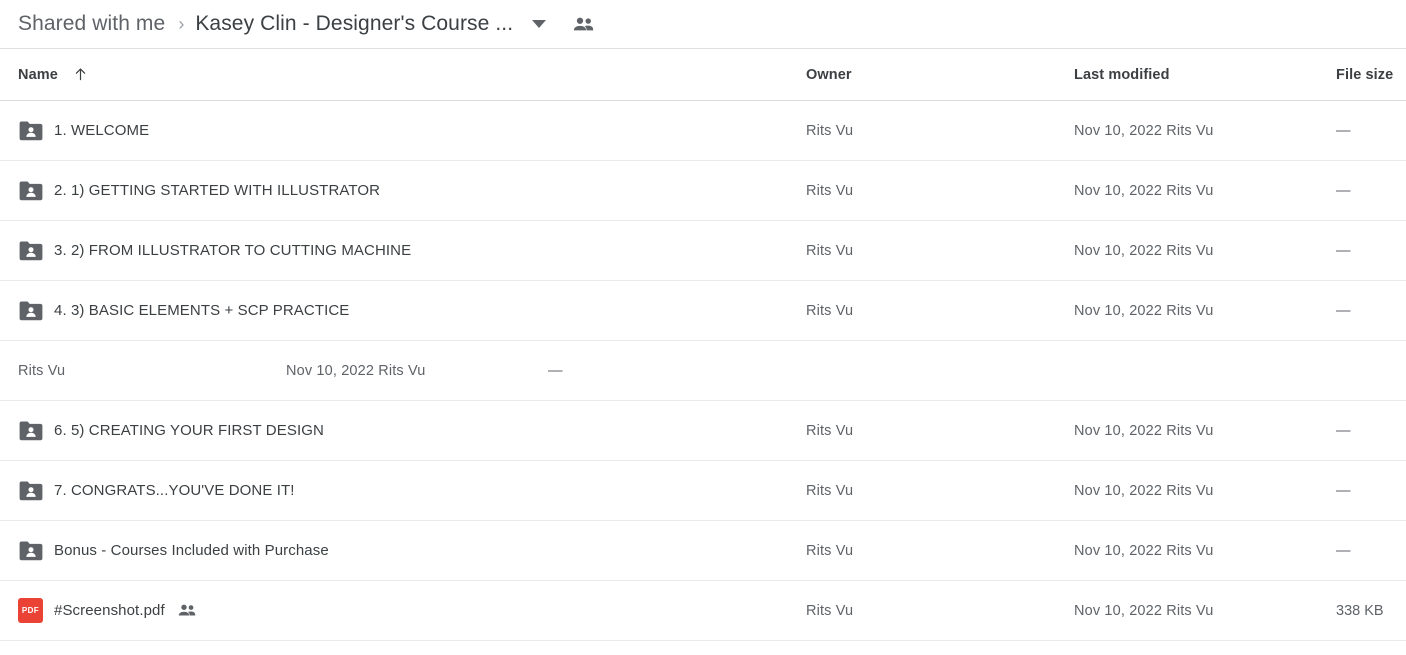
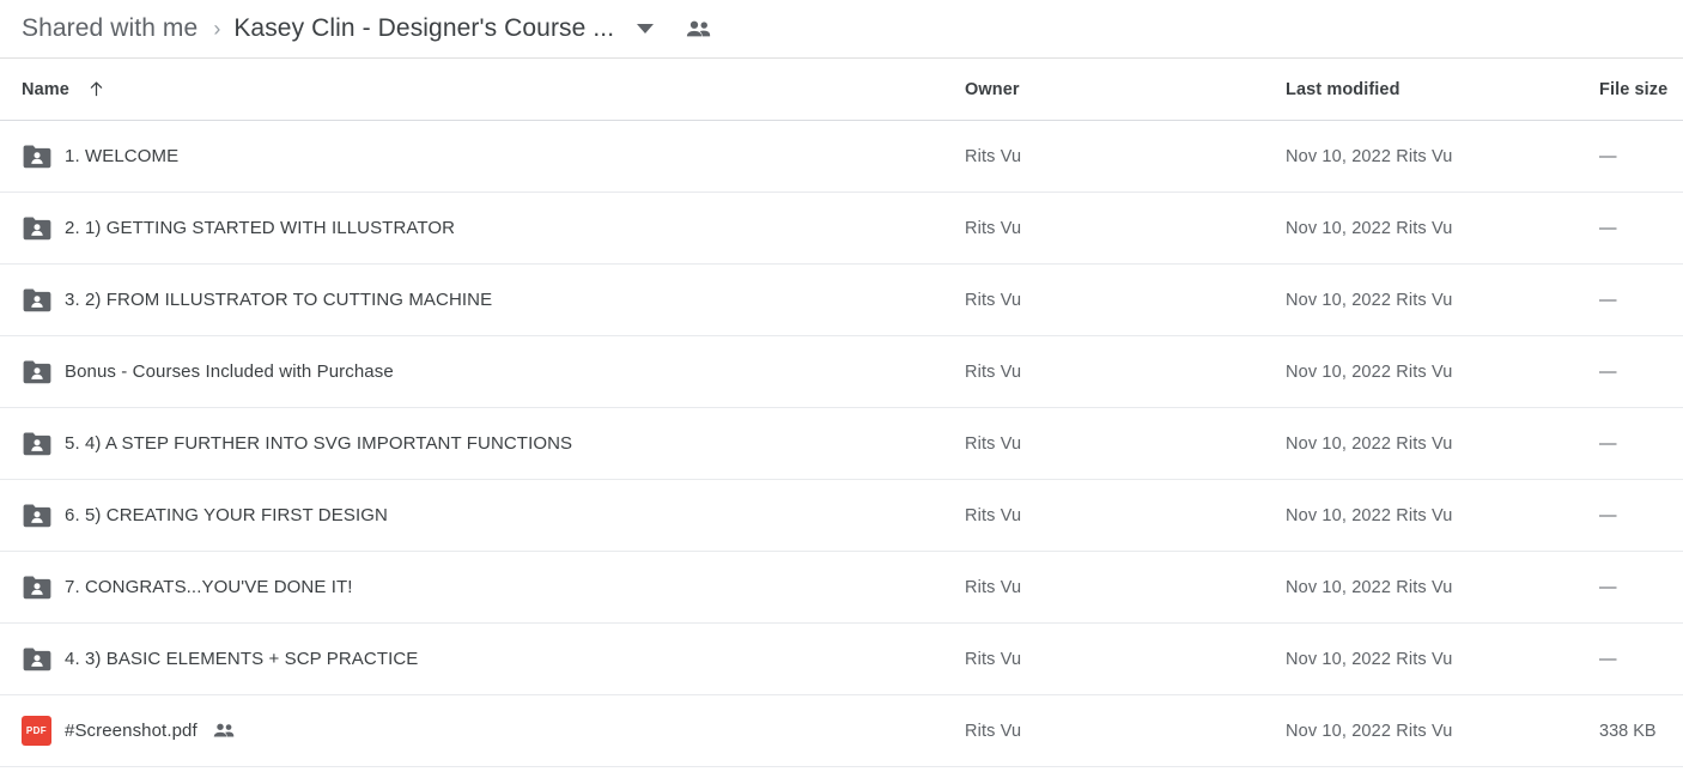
  Shared with me
  ›
  Kasey Clin - Designer's Course ...
  Name
  Owner
  Last modified
  File size
  1. WELCOME
  Rits Vu
  Nov 10, 2022 Rits Vu
  —
  2. 1) GETTING STARTED WITH ILLUSTRATOR
  Rits Vu
  Nov 10, 2022 Rits Vu
  —
  3. 2) FROM ILLUSTRATOR TO CUTTING MACHINE
  Rits Vu
  Nov 10, 2022 Rits Vu
  —
- 4. 3) BASIC ELEMENTS + SCP PRACTICE
+ Bonus - Courses Included with Purchase
  Rits Vu
  Nov 10, 2022 Rits Vu
  —
+ 5. 4) A STEP FURTHER INTO SVG IMPORTANT FUNCTIONS
  Rits Vu
  Nov 10, 2022 Rits Vu
  —
  6. 5) CREATING YOUR FIRST DESIGN
  Rits Vu
  Nov 10, 2022 Rits Vu
  —
  7. CONGRATS...YOU'VE DONE IT!
  Rits Vu
  Nov 10, 2022 Rits Vu
  —
- Bonus - Courses Included with Purchase
+ 4. 3) BASIC ELEMENTS + SCP PRACTICE
  Rits Vu
  Nov 10, 2022 Rits Vu
  —
  PDF
  #Screenshot.pdf
  Rits Vu
  Nov 10, 2022 Rits Vu
  338 KB
